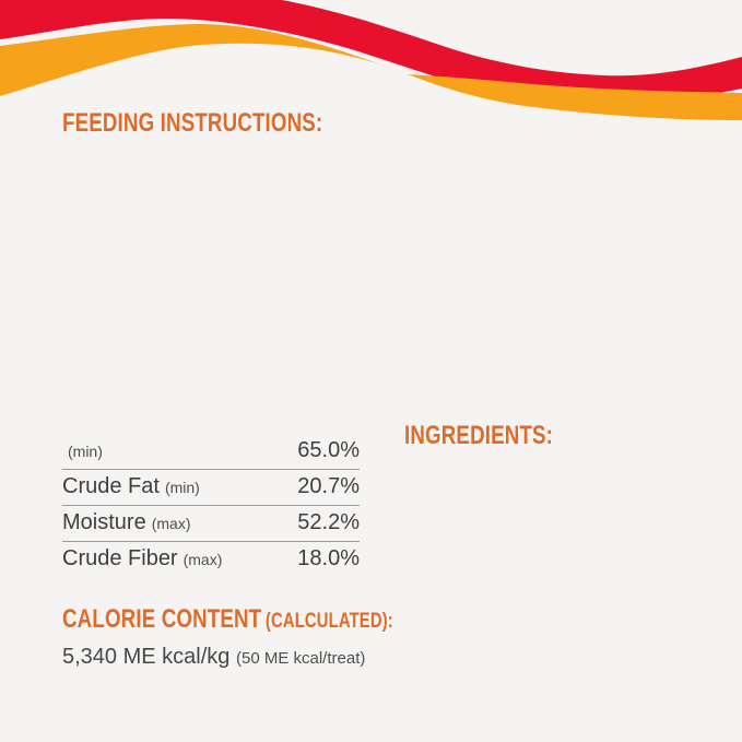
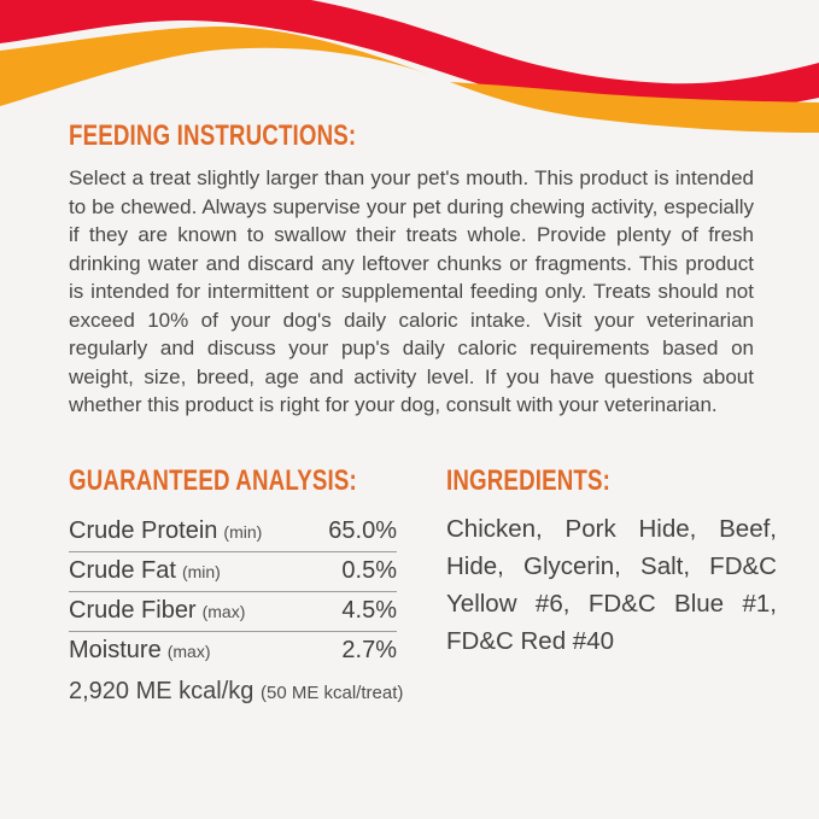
  FEEDING INSTRUCTIONS:
+ Select a treat slightly larger than your pet's mouth. This product is intended to be chewed. Always supervise your pet during chewing activity, especially if they are known to swallow their treats whole. Provide plenty of fresh drinking water and discard any leftover chunks or fragments. This product is intended for intermittent or supplemental feeding only. Treats should not exceed 10% of your dog's daily caloric intake. Visit your veterinarian regularly and discuss your pup's daily caloric requirements based on weight, size, breed, age and activity level. If you have questions about whether this product is right for your dog, consult with your veterinarian.
+ GUARANTEED ANALYSIS:
+ Crude Protein
  (min)
  65.0%
  Crude Fat
  (min)
- 20.7%
+ 0.5%
- Moisture
+ Crude Fiber
  (max)
- 52.2%
+ 4.5%
- Crude Fiber
+ Moisture
  (max)
- 18.0%
+ 2.7%
- CALORIE CONTENT (CALCULATED):
- 5,340 ME kcal/kg (50 ME kcal/treat)
+ 2,920 ME kcal/kg (50 ME kcal/treat)
  INGREDIENTS:
+ Chicken, Pork Hide, Beef, Hide, Glycerin, Salt, FD&C Yellow #6, FD&C Blue #1, FD&C Red #40
